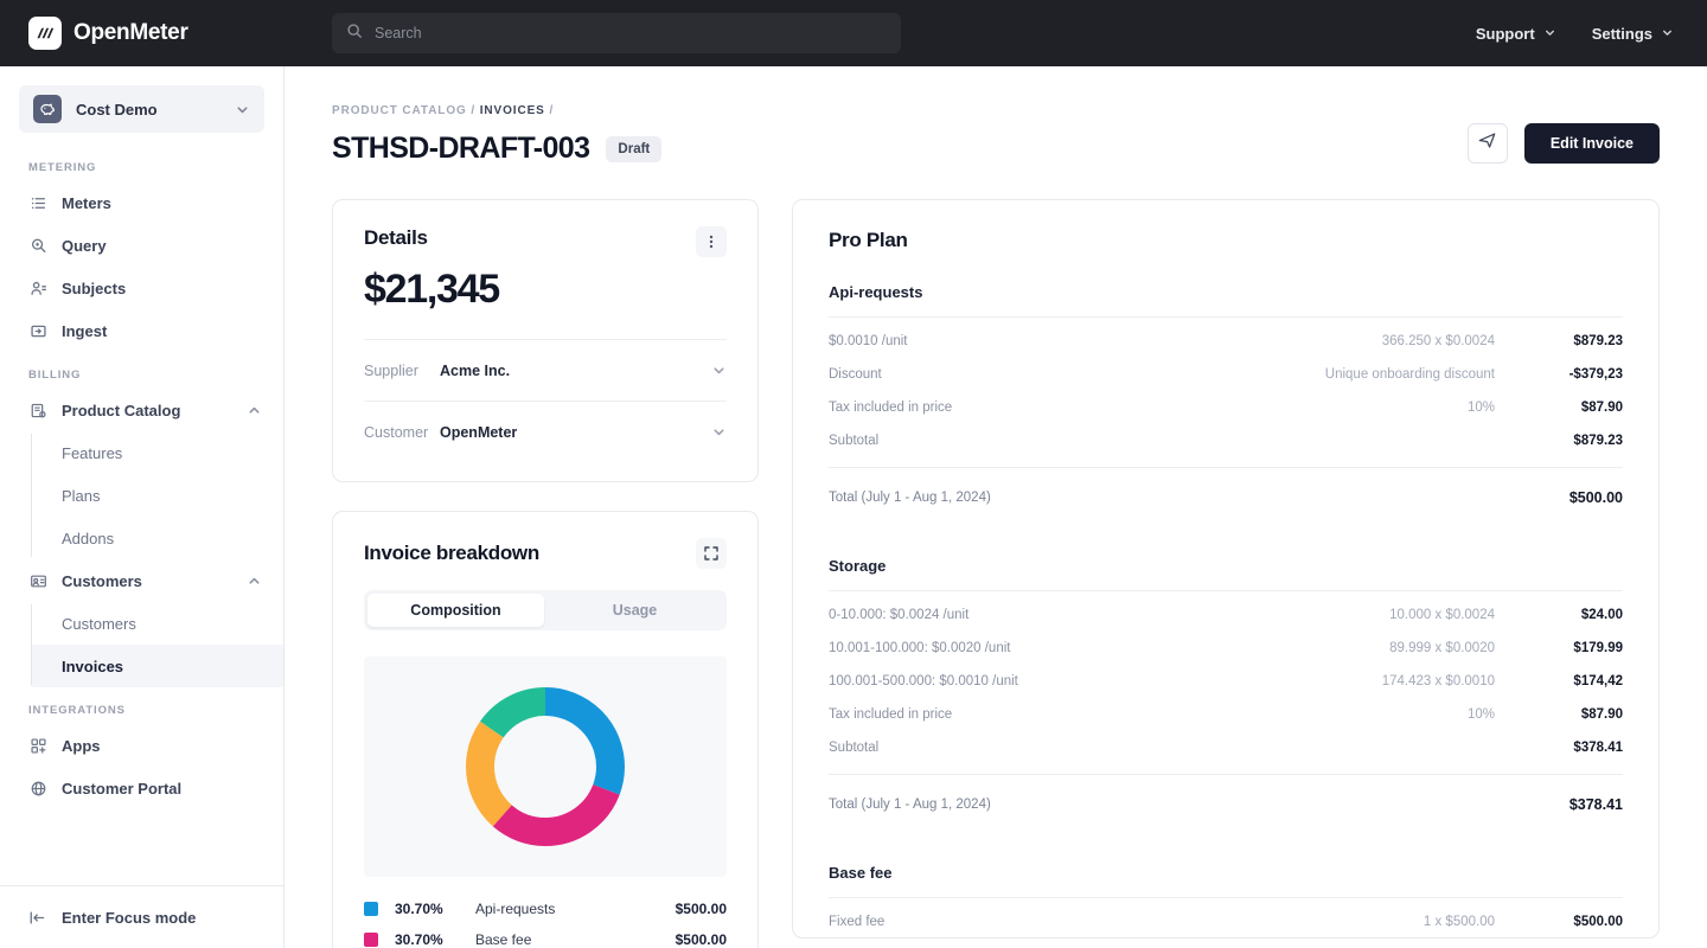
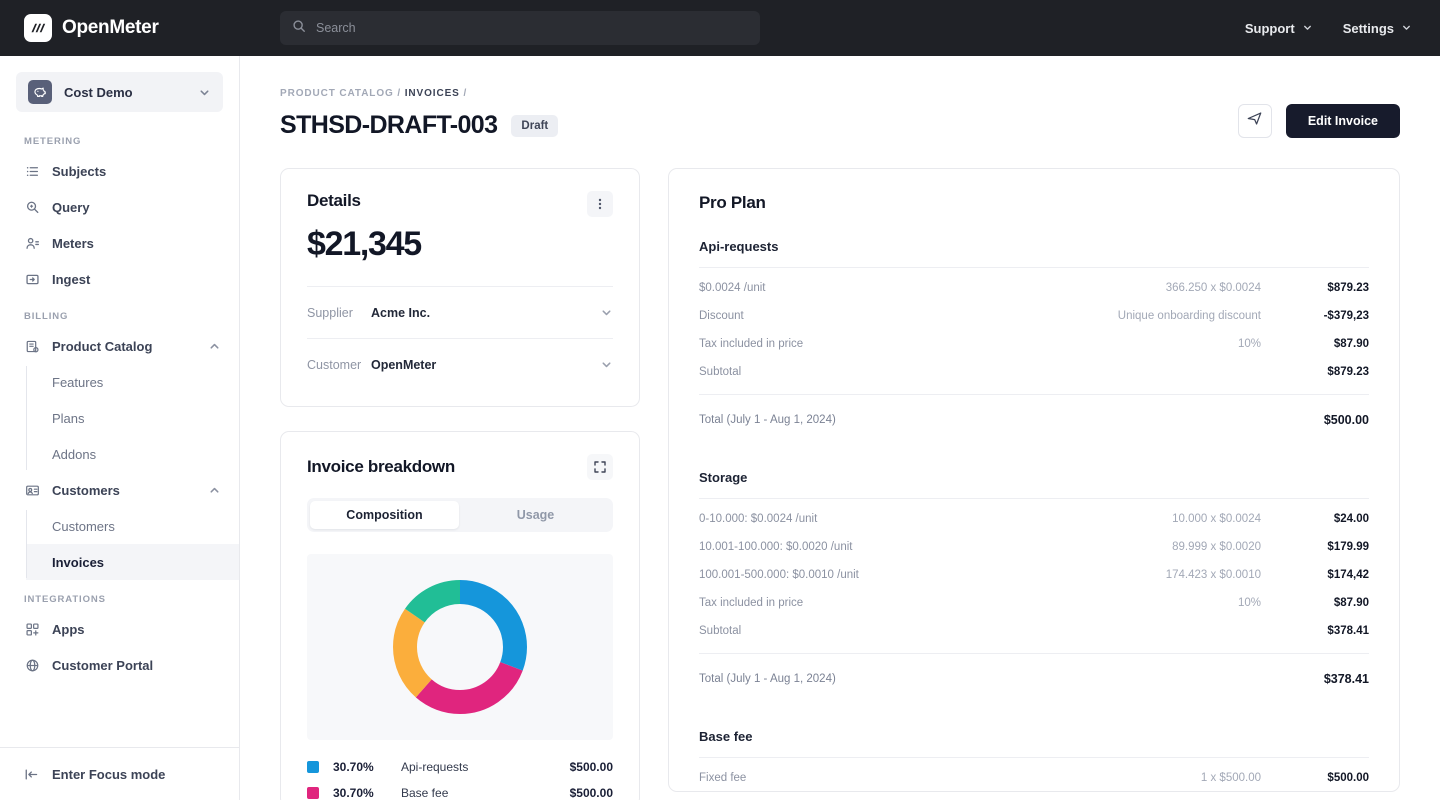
  OpenMeter
  Search
  Support
  Settings
  Cost Demo
  METERING
- Meters
+ Subjects
  Query
- Subjects
+ Meters
  Ingest
  BILLING
  Product Catalog
  Features
  Plans
  Addons
  Customers
  Customers
  Invoices
  INTEGRATIONS
  Apps
  Customer Portal
  Enter Focus mode
  PRODUCT CATALOG / INVOICES /
  STHSD-DRAFT-003
  Draft
  Edit Invoice
  Details
  $21,345
  Supplier
  Acme Inc.
  Customer
  OpenMeter
  Invoice breakdown
  Composition
  Usage
  30.70%
  Api-requests
  $500.00
  30.70%
  Base fee
  $500.00
  Pro Plan
  Api-requests
- $0.0010 /unit
+ $0.0024 /unit
  366.250 x $0.0024
  $879.23
  Discount
  Unique onboarding discount
  -$379,23
  Tax included in price
  10%
  $87.90
  Subtotal
  $879.23
  Total (July 1 - Aug 1, 2024)
  $500.00
  Storage
  0-10.000: $0.0024 /unit
  10.000 x $0.0024
  $24.00
  10.001-100.000: $0.0020 /unit
  89.999 x $0.0020
  $179.99
  100.001-500.000: $0.0010 /unit
  174.423 x $0.0010
  $174,42
  Tax included in price
  10%
  $87.90
  Subtotal
  $378.41
  Total (July 1 - Aug 1, 2024)
  $378.41
  Base fee
  Fixed fee
  1 x $500.00
  $500.00
